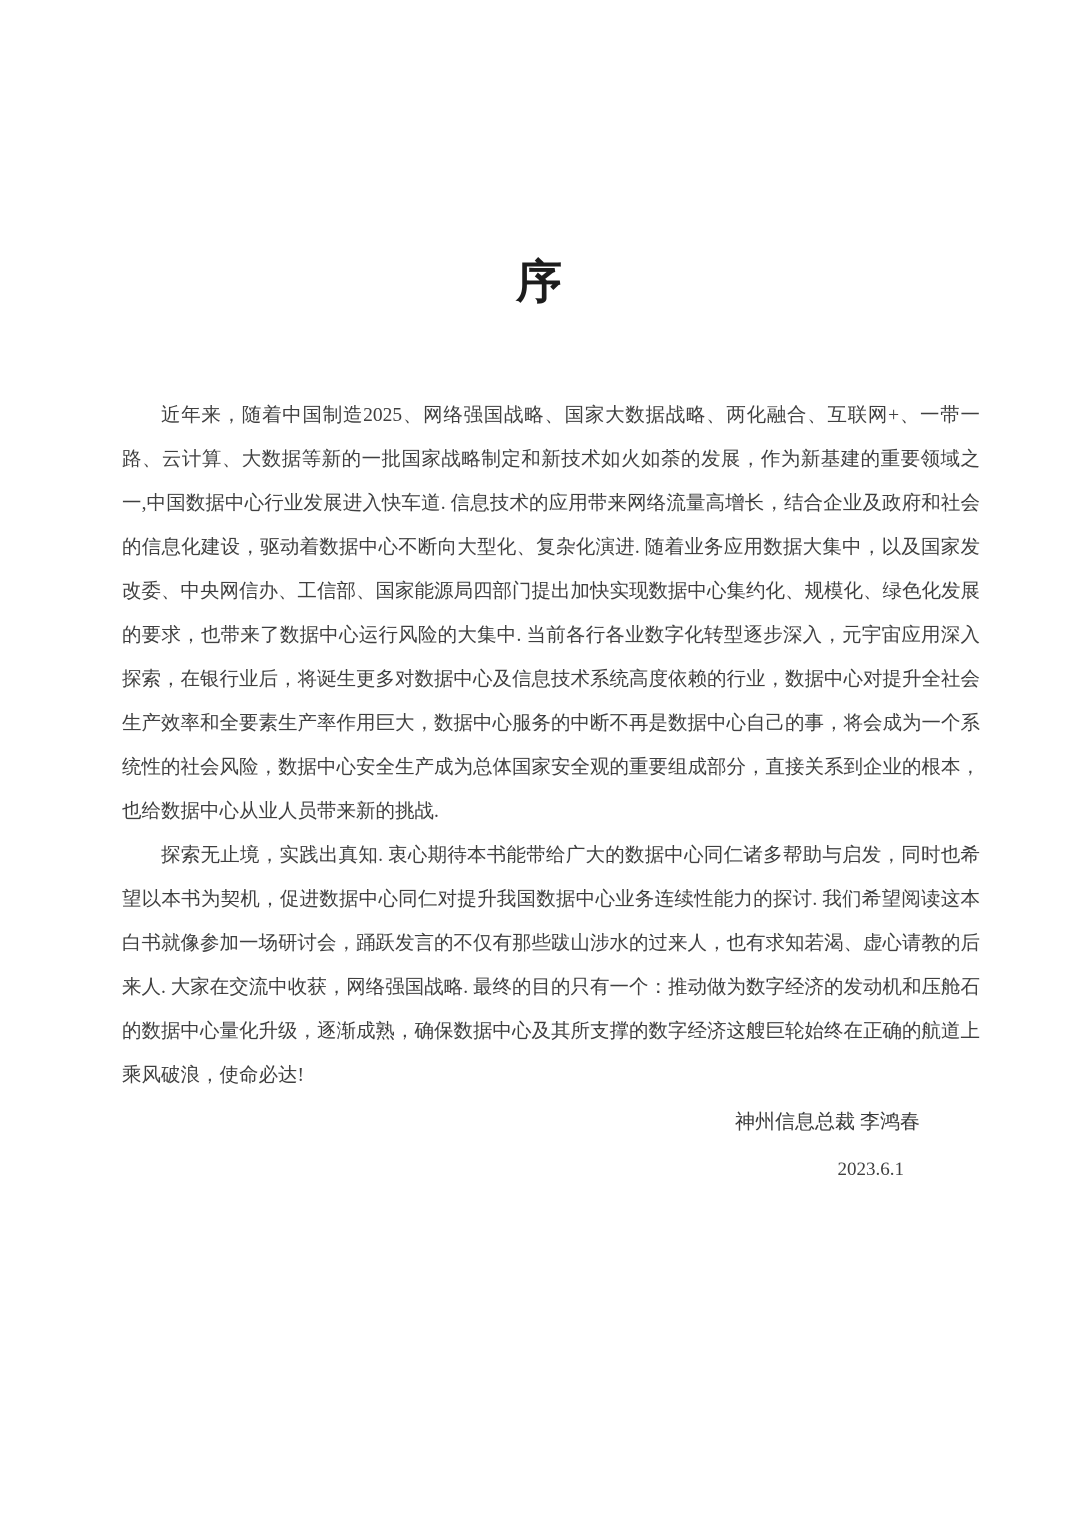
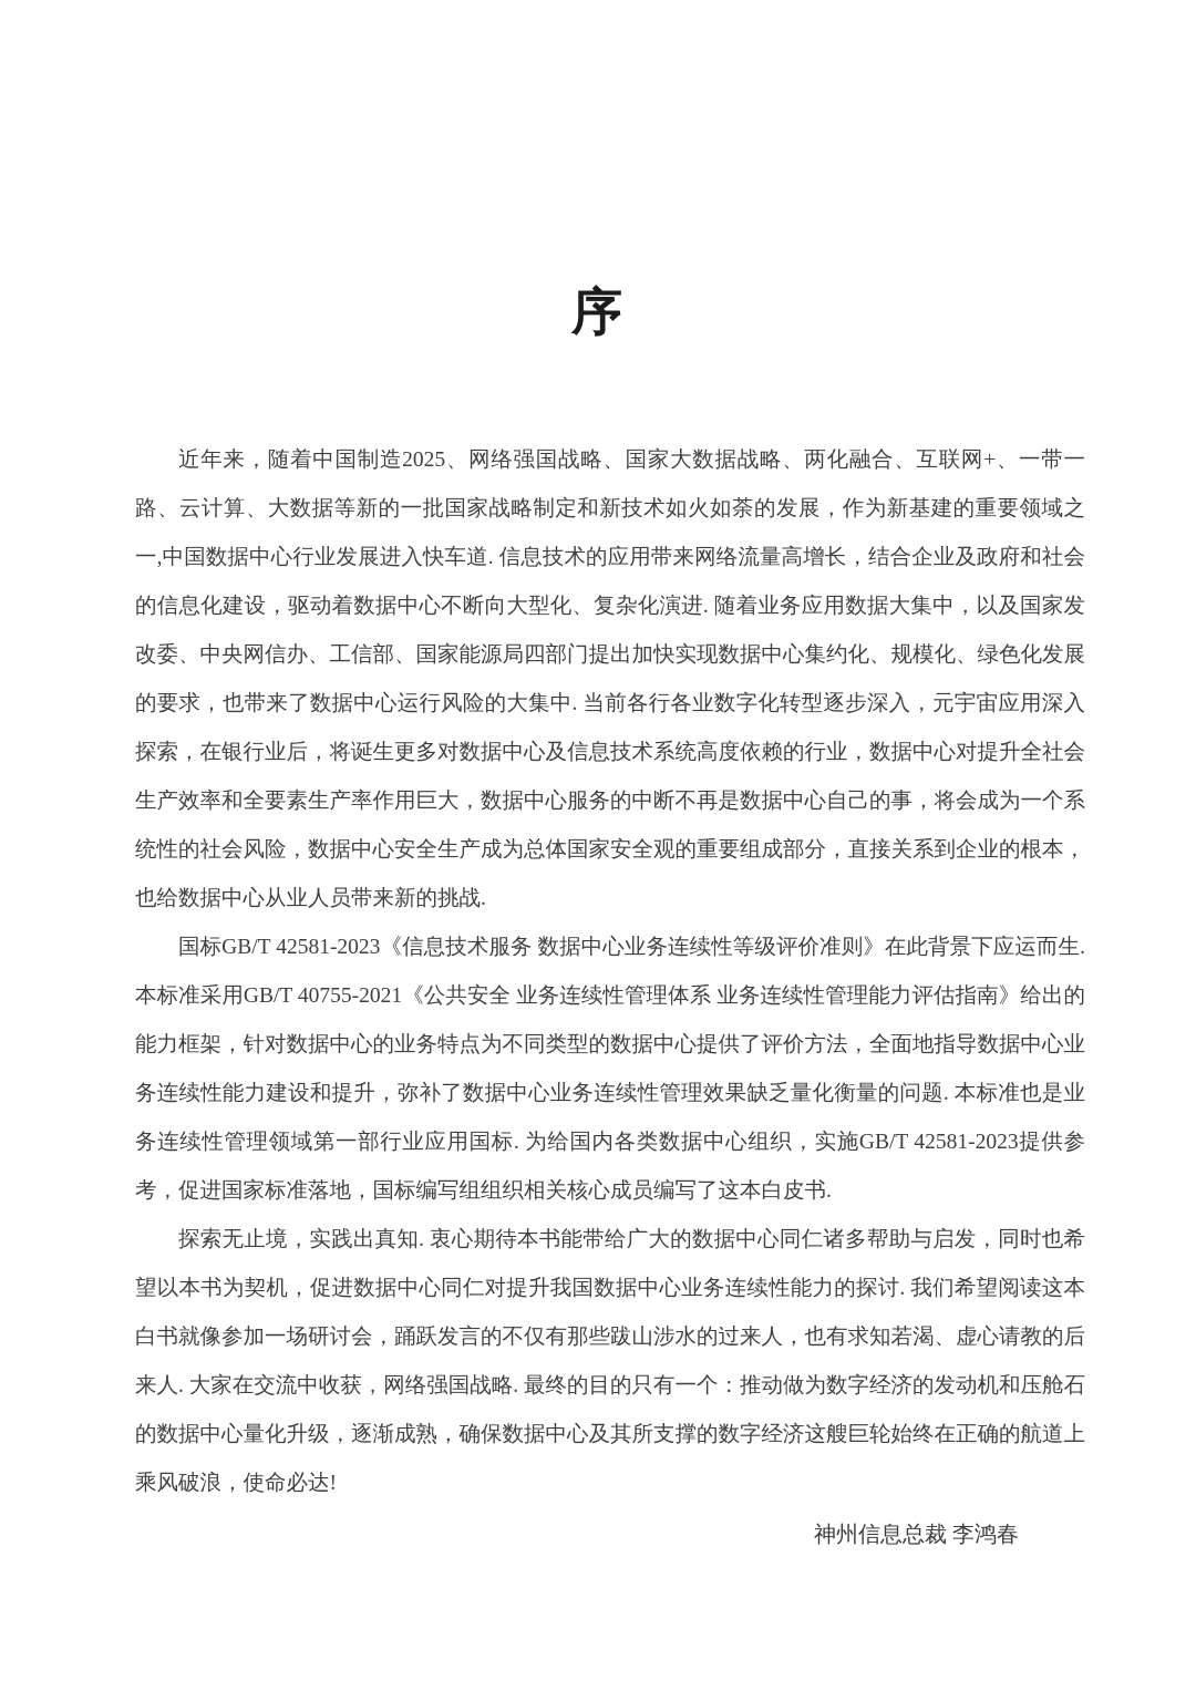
  序
  近年来，随着中国制造2025、网络强国战略、国家大数据战略、两化融合、互联网+、一带一路、云计算、大数据等新的一批国家战略制定和新技术如火如荼的发展，作为新基建的重要领域之一,中国数据中心行业发展进入快车道. 信息技术的应用带来网络流量高增长，结合企业及政府和社会的信息化建设，驱动着数据中心不断向大型化、复杂化演进. 随着业务应用数据大集中，以及国家发改委、中央网信办、工信部、国家能源局四部门提出加快实现数据中心集约化、规模化、绿色化发展的要求，也带来了数据中心运行风险的大集中. 当前各行各业数字化转型逐步深入，元宇宙应用深入探索，在银行业后，将诞生更多对数据中心及信息技术系统高度依赖的行业，数据中心对提升全社会生产效率和全要素生产率作用巨大，数据中心服务的中断不再是数据中心自己的事，将会成为一个系统性的社会风险，数据中心安全生产成为总体国家安全观的重要组成部分，直接关系到企业的根本，也给数据中心从业人员带来新的挑战.
+ 国标GB/T 42581-2023《信息技术服务 数据中心业务连续性等级评价准则》在此背景下应运而生. 本标准采用GB/T 40755-2021《公共安全 业务连续性管理体系 业务连续性管理能力评估指南》给出的能力框架，针对数据中心的业务特点为不同类型的数据中心提供了评价方法，全面地指导数据中心业务连续性能力建设和提升，弥补了数据中心业务连续性管理效果缺乏量化衡量的问题. 本标准也是业务连续性管理领域第一部行业应用国标. 为给国内各类数据中心组织，实施GB/T 42581-2023提供参考，促进国家标准落地，国标编写组组织相关核心成员编写了这本白皮书.
  探索无止境，实践出真知. 衷心期待本书能带给广大的数据中心同仁诸多帮助与启发，同时也希望以本书为契机，促进数据中心同仁对提升我国数据中心业务连续性能力的探讨. 我们希望阅读这本白书就像参加一场研讨会，踊跃发言的不仅有那些跋山涉水的过来人，也有求知若渴、虚心请教的后来人. 大家在交流中收获，网络强国战略. 最终的目的只有一个：推动做为数字经济的发动机和压舱石的数据中心量化升级，逐渐成熟，确保数据中心及其所支撑的数字经济这艘巨轮始终在正确的航道上乘风破浪，使命必达!
  神州信息总裁 李鸿春
- 2023.6.1
